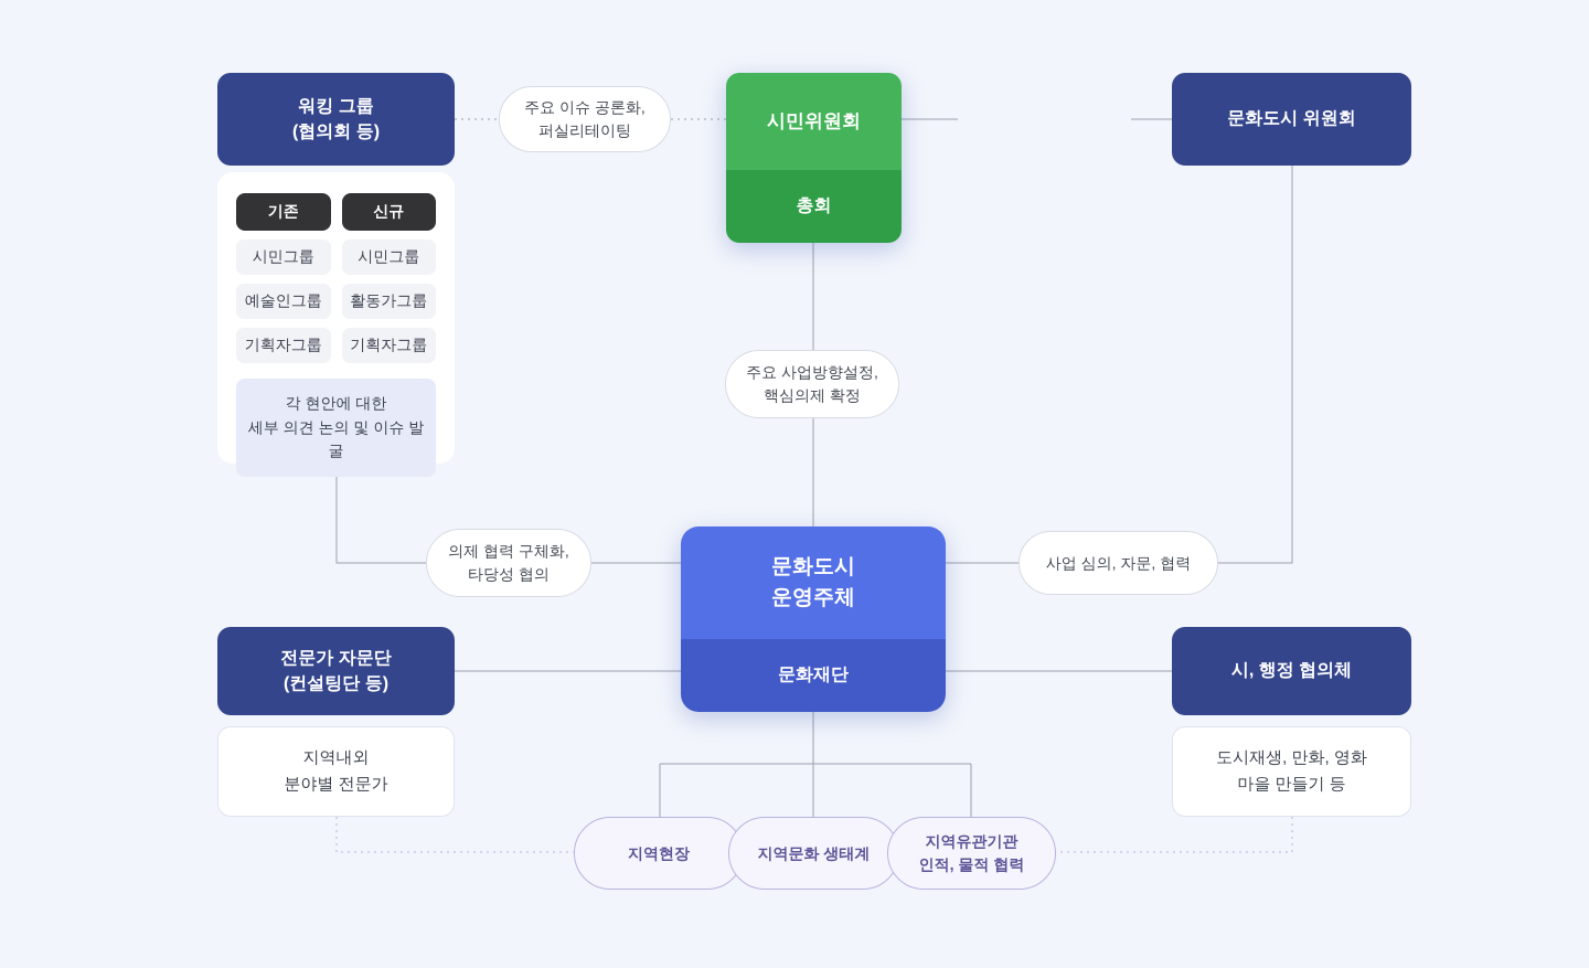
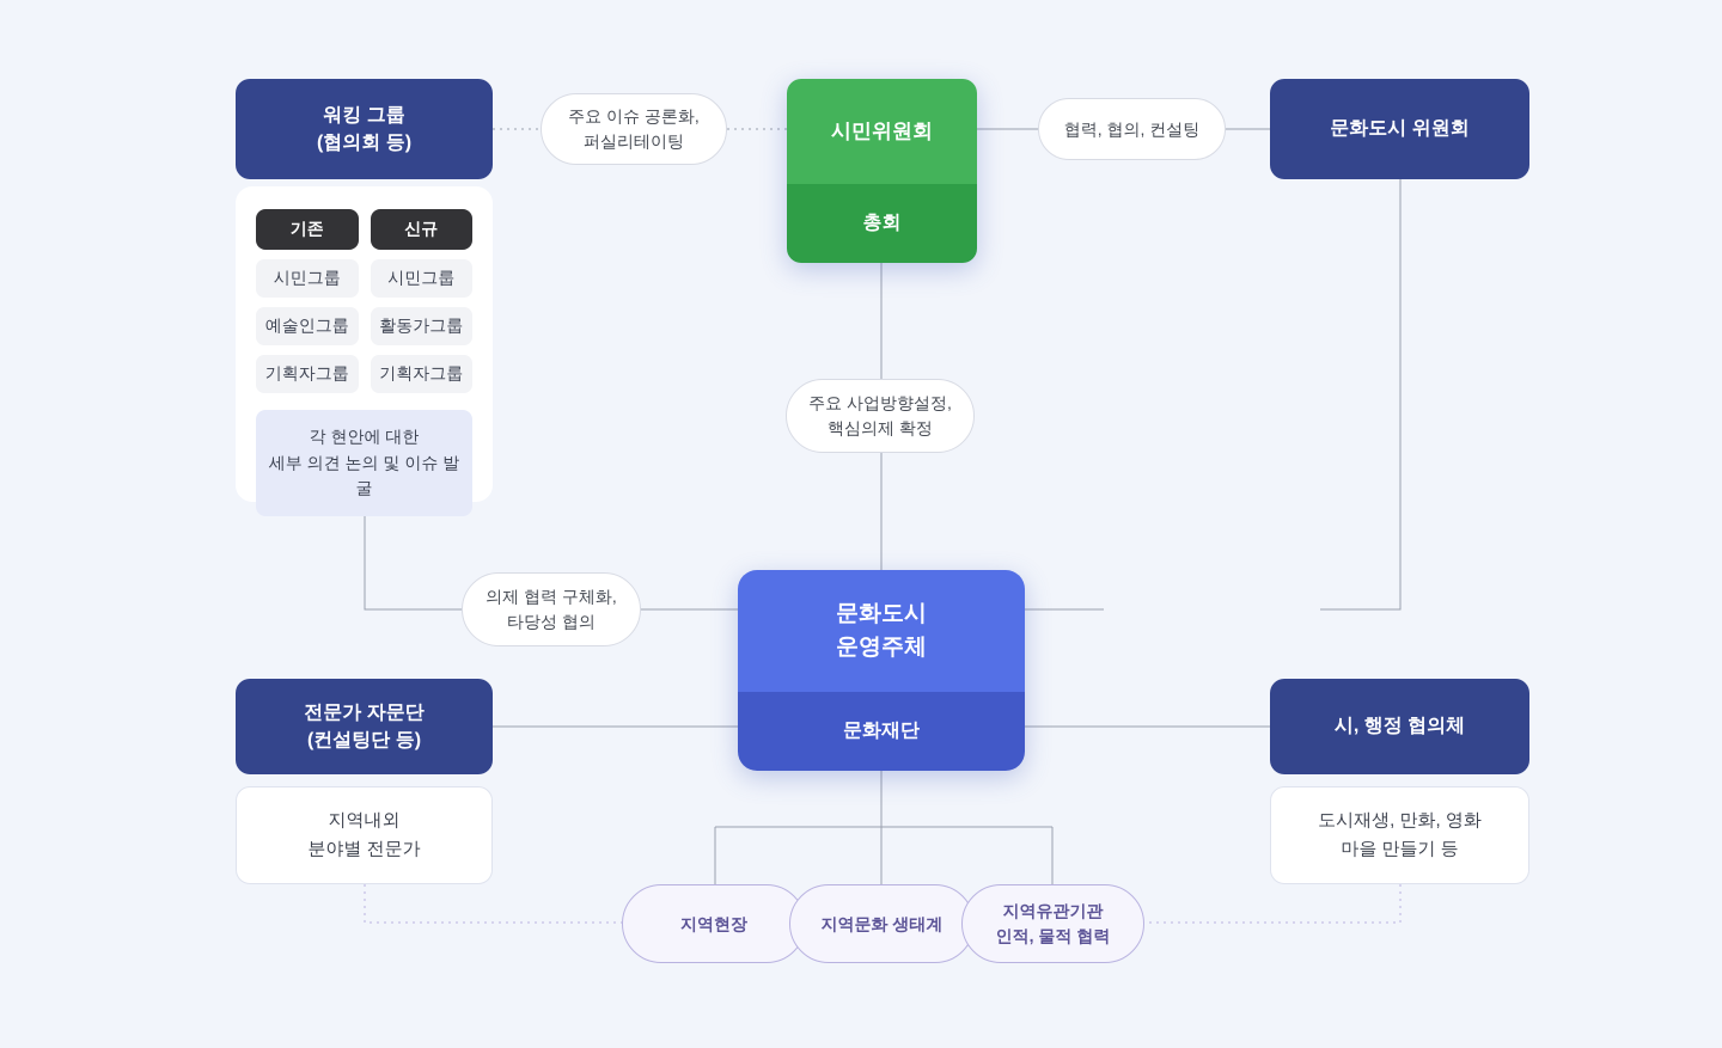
  워킹 그룹
  (협의회 등)
  기존
  신규
  시민그룹
  시민그룹
  예술인그룹
  활동가그룹
  기획자그룹
  기획자그룹
  각 현안에 대한
  세부 의견 논의 및 이슈 발굴
  주요 이슈 공론화,
  퍼실리테이팅
  시민위원회
  총회
+ 협력, 협의, 컨설팅
  문화도시 위원회
  주요 사업방향설정,
  핵심의제 확정
  의제 협력 구체화,
  타당성 협의
  문화도시
  운영주체
  문화재단
- 사업 심의, 자문, 협력
  전문가 자문단
  (컨설팅단 등)
  지역내외
  분야별 전문가
  시, 행정 협의체
  도시재생, 만화, 영화
  마을 만들기 등
  지역현장
  지역문화 생태계
  지역유관기관
  인적, 물적 협력
